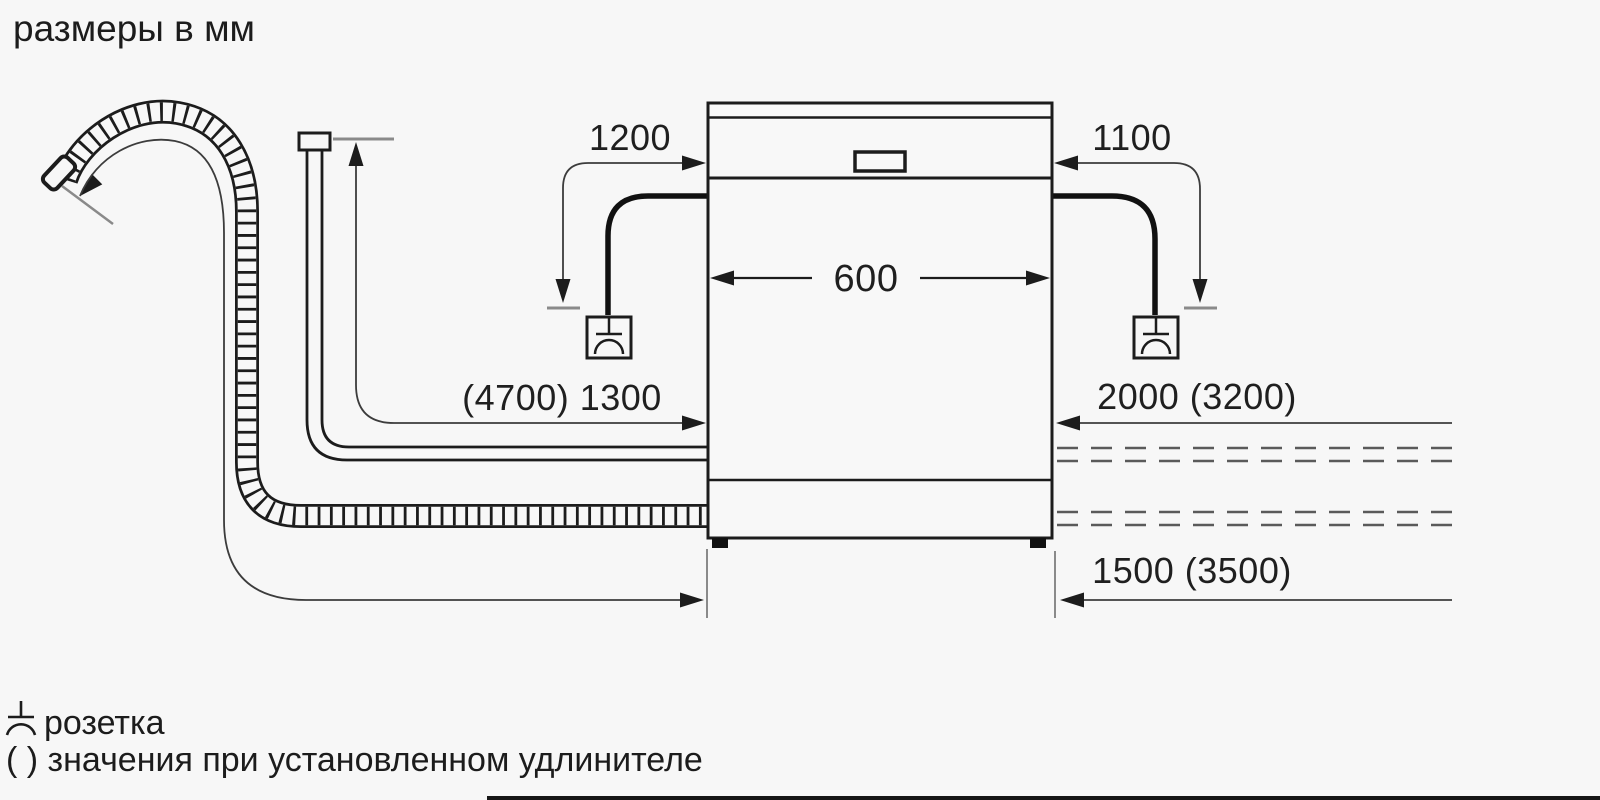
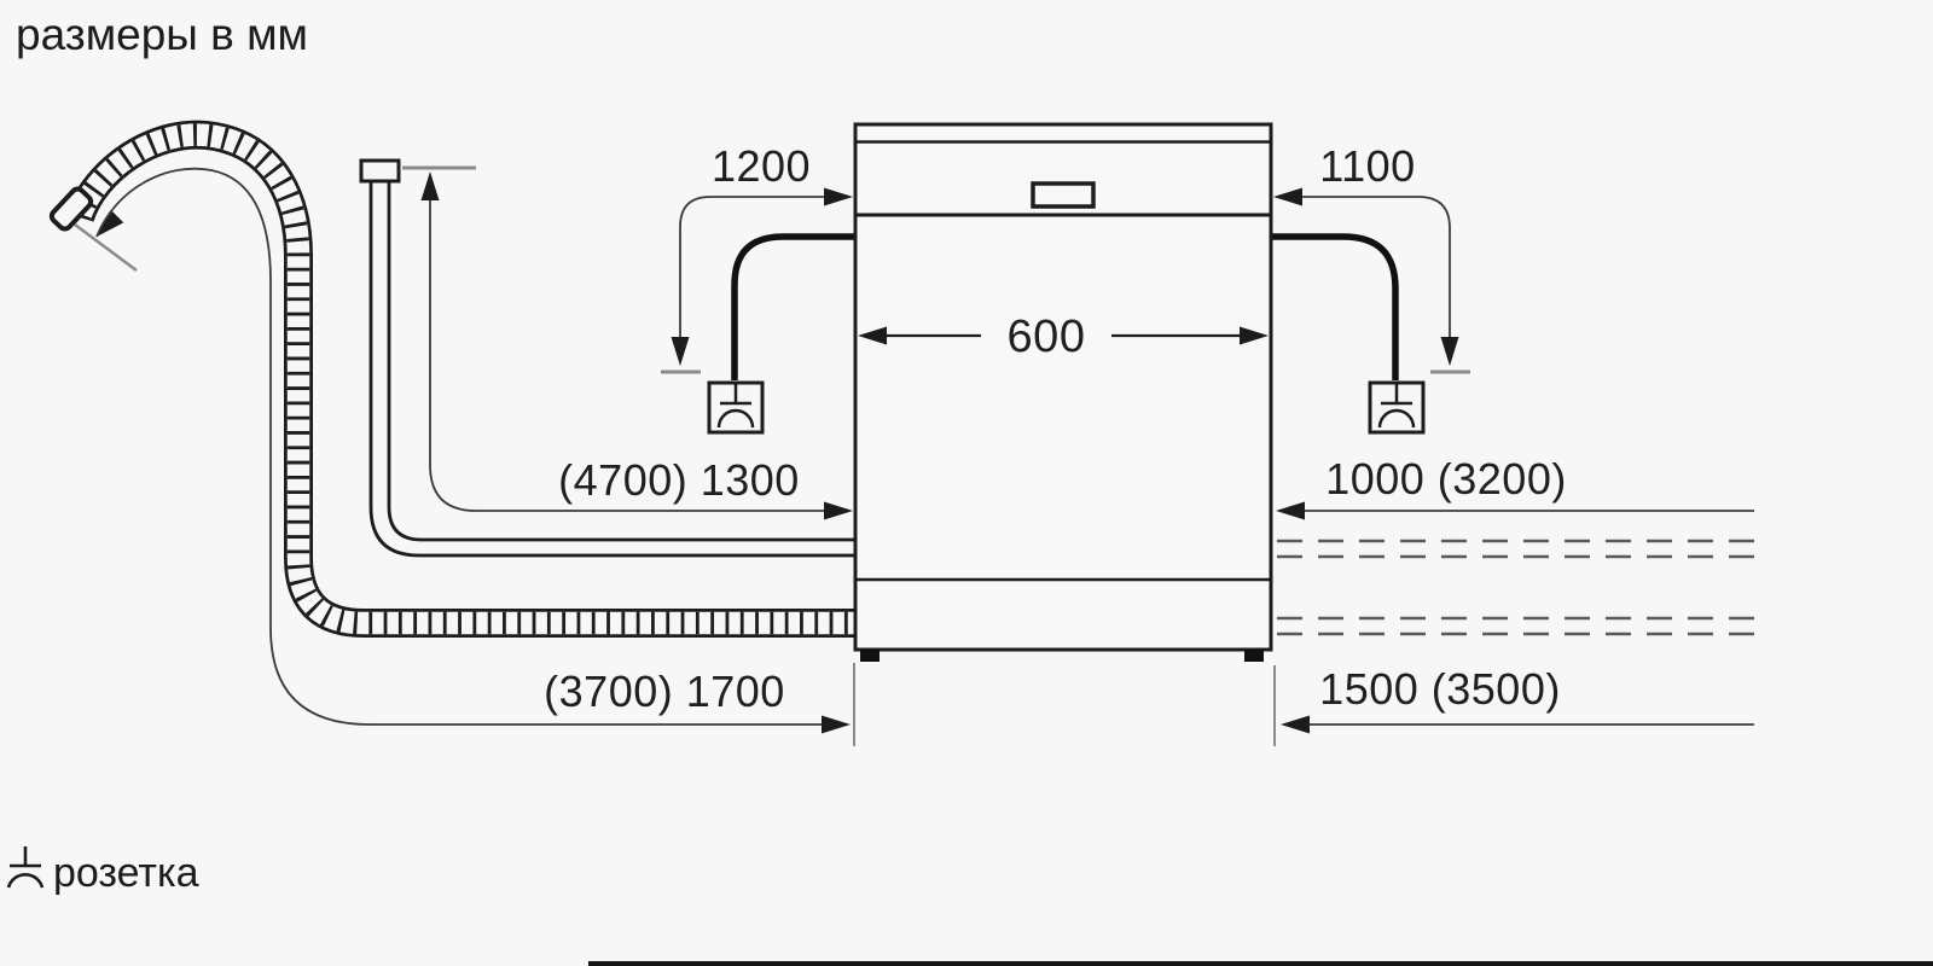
  размеры в мм
  1200
  1100
  600
  (4700) 1300
- 2000 (3200)
+ 1000 (3200)
+ (3700) 1700
  1500 (3500)
  розетка
- ( ) значения при установленном удлинителе
